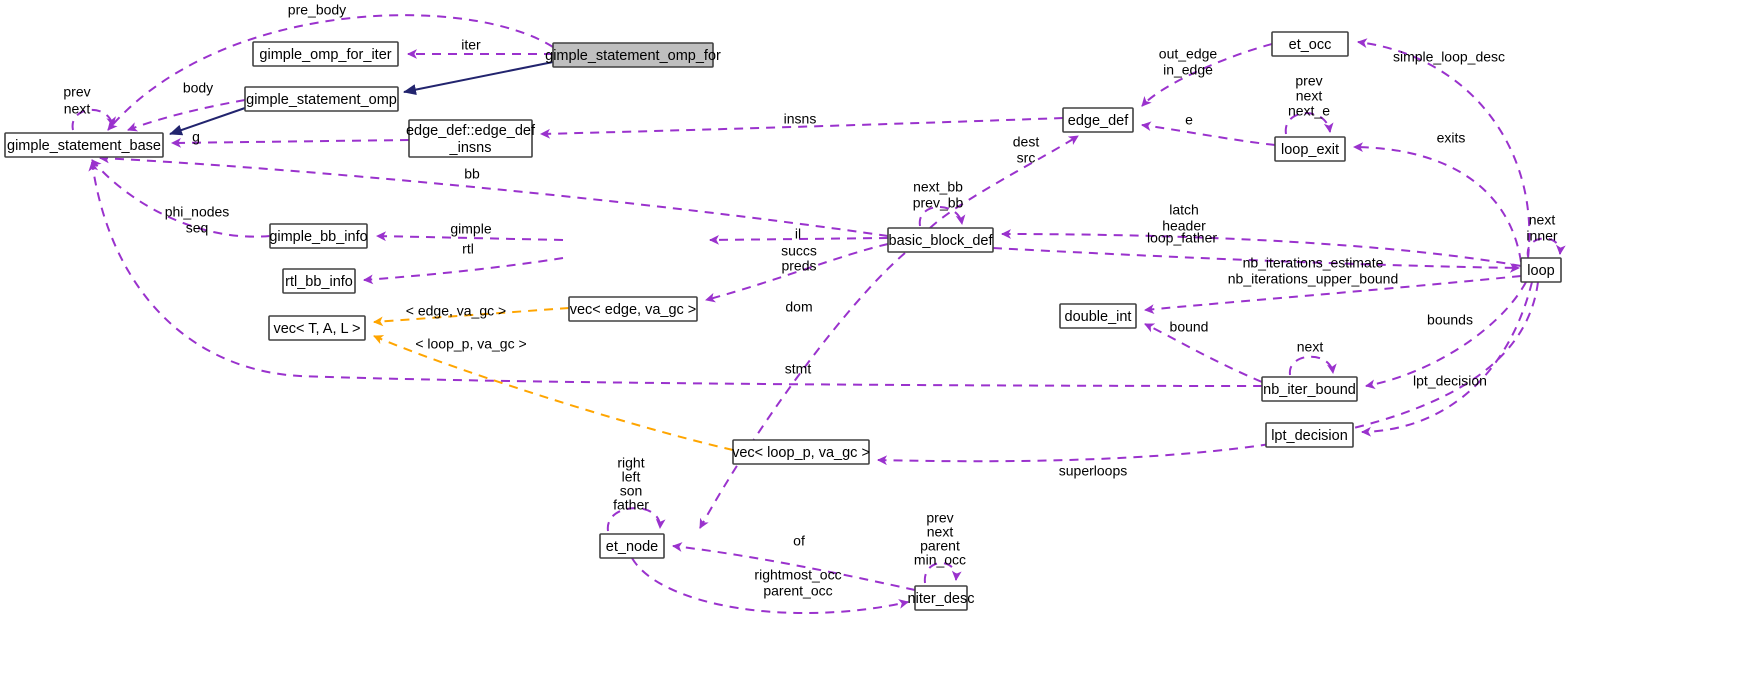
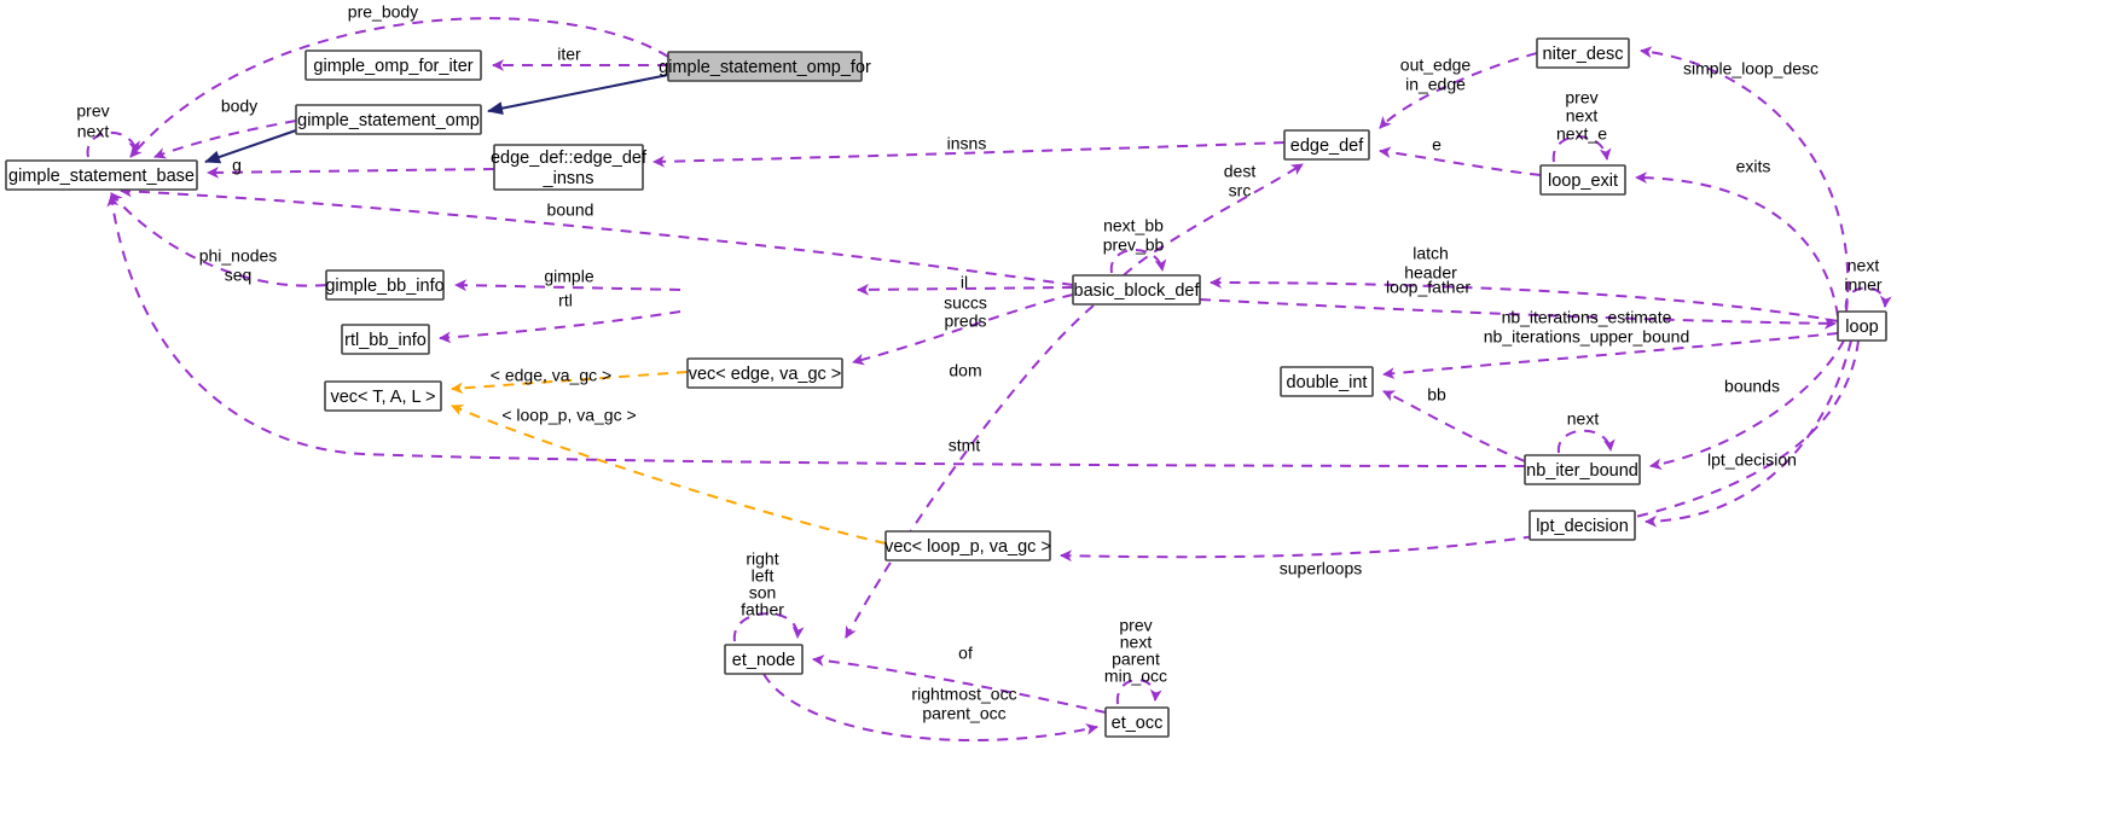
  gimple_statement_base
  gimple_omp_for_iter
  gimple_statement_omp
  gimple_statement_omp_for
  edge_def::edge_def
  _insns
  gimple_bb_info
  rtl_bb_info
  vec< T, A, L >
  vec< edge, va_gc >
  basic_block_def
  edge_def
- et_occ
+ niter_desc
  loop_exit
  double_int
  nb_iter_bound
  lpt_decision
  loop
  vec< loop_p, va_gc >
  et_node
- niter_desc
+ et_occ
  pre_body
  iter
  body
  prev
  next
  g
  insns
- bb
+ bound
  out_edge
  in_edge
  simple_loop_desc
  prev
  next
  next_e
  e
  exits
  dest
  src
  phi_nodes
  seq
  gimple
  rtl
  next_bb
  prev_bb
  il
  succs
  preds
  latch
  header
  loop_father
  next
  inner
  nb_iterations_estimate
  nb_iterations_upper_bound
  dom
  < edge, va_gc >
- bound
+ bb
  bounds
  < loop_p, va_gc >
  next
  stmt
  lpt_decision
  superloops
  right
  left
  son
  father
  of
  prev
  next
  parent
  min_occ
  rightmost_occ
  parent_occ
